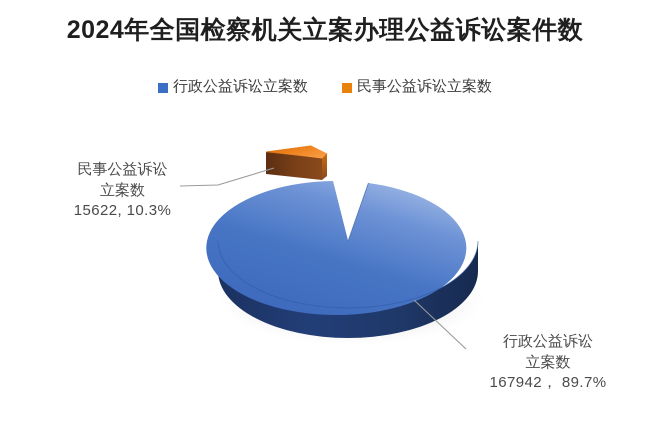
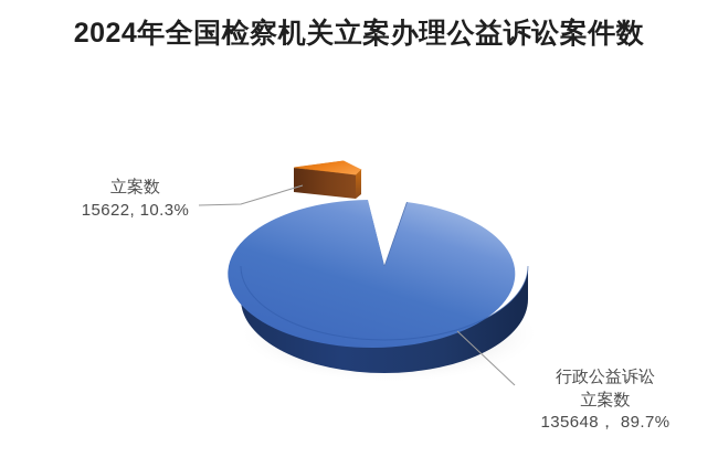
  2024年全国检察机关立案办理公益诉讼案件数
- 行政公益诉讼立案数
- 民事公益诉讼立案数
- 民事公益诉讼
  立案数
  15622, 10.3%
  行政公益诉讼
  立案数
- 167942， 89.7%
+ 135648， 89.7%
